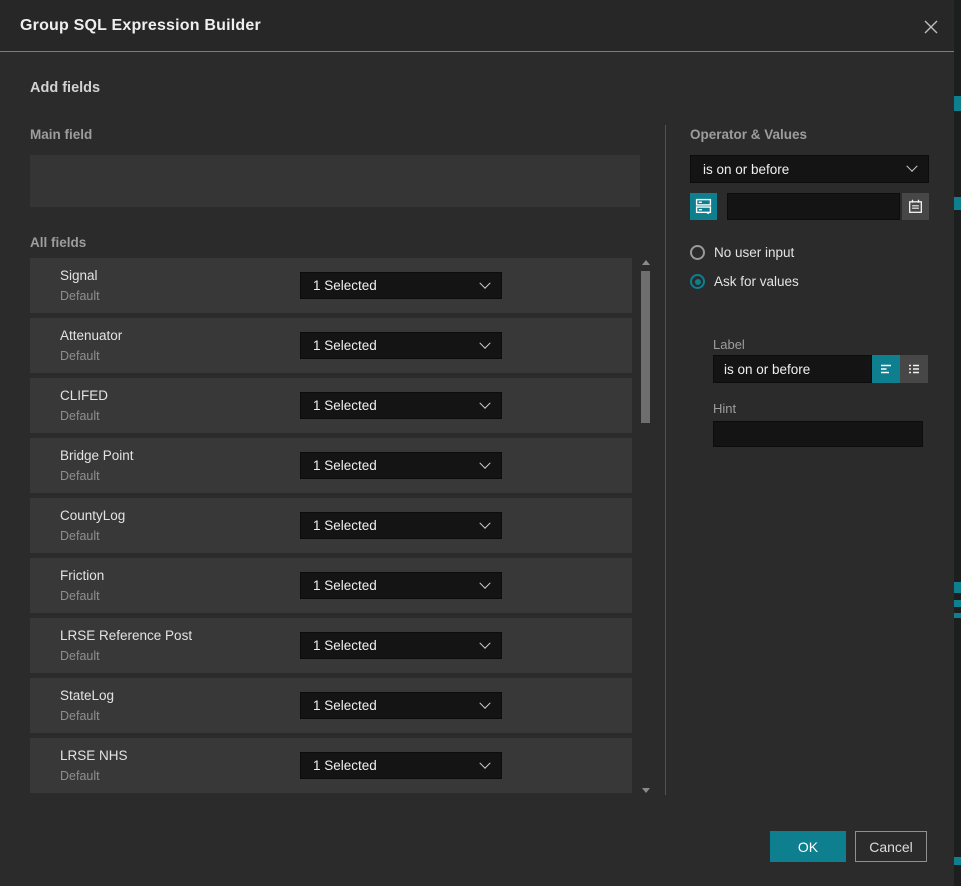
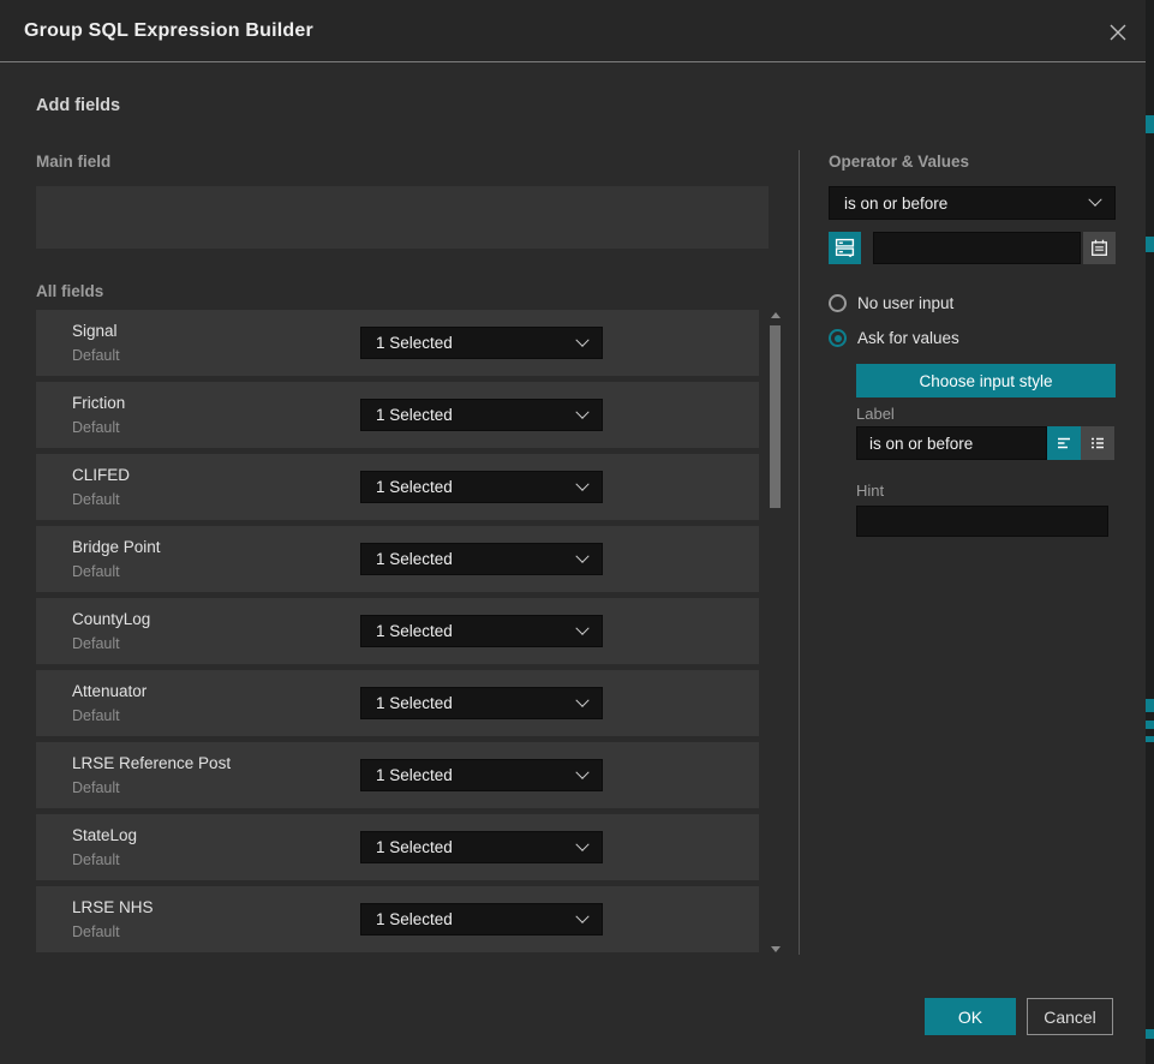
  Group SQL Expression Builder
  Add fields
  Main field
  All fields
  Operator & Values
  Signal
  Default
  1 Selected
- Attenuator
+ Friction
  Default
  1 Selected
  CLIFED
  Default
  1 Selected
  Bridge Point
  Default
  1 Selected
  CountyLog
  Default
  1 Selected
- Friction
+ Attenuator
  Default
  1 Selected
  LRSE Reference Post
  Default
  1 Selected
  StateLog
  Default
  1 Selected
  LRSE NHS
  Default
  1 Selected
  is on or before
  No user input
  Ask for values
+ Choose input style
  Label
  is on or before
  Hint
  OK
  Cancel
